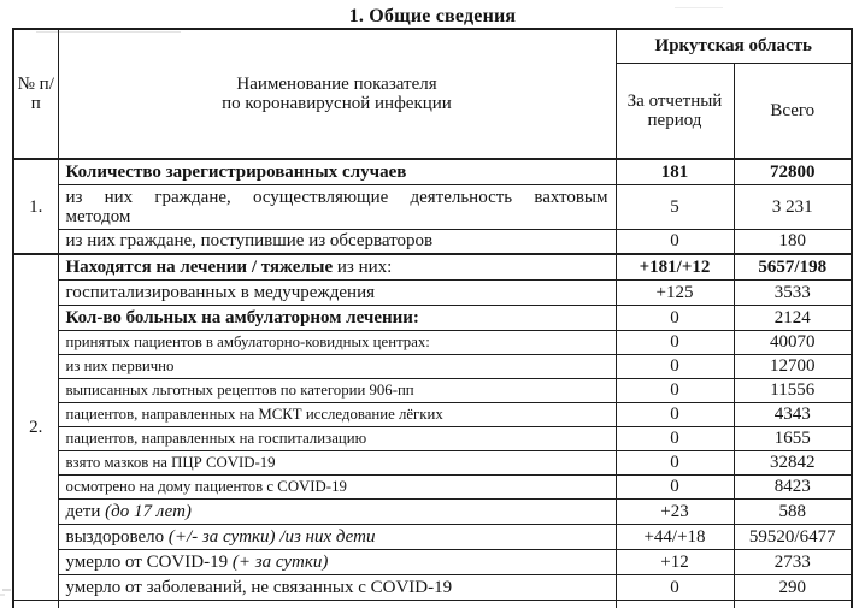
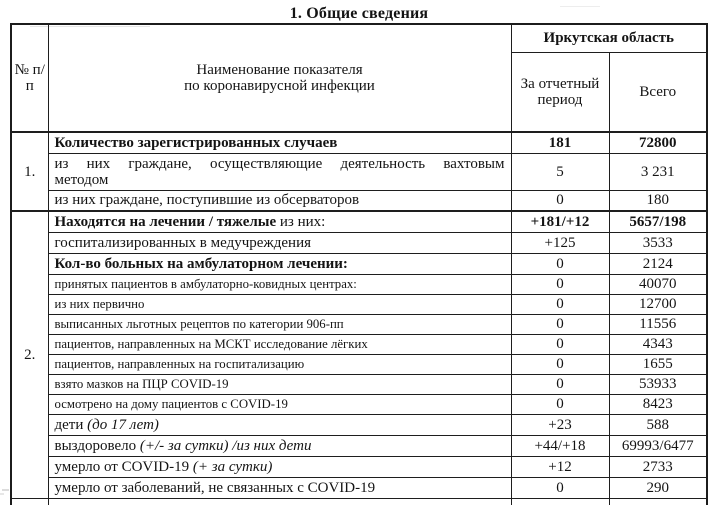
  1. Общие сведения
  № п/п	Наименование показателя по коронавирусной инфекции	Иркутская область
  За отчетный период	Всего
  1.	Количество зарегистрированных случаев	181	72800
  из них граждане, осуществляющие деятельность вахтовым методом	5	3 231
  из них граждане, поступившие из обсерваторов	0	180
  2.	Находятся на лечении / тяжелые из них:	+181/+12	5657/198
  госпитализированных в медучреждения	+125	3533
  Кол-во больных на амбулаторном лечении:	0	2124
  принятых пациентов в амбулаторно-ковидных центрах:	0	40070
  из них первично	0	12700
  выписанных льготных рецептов по категории 906-пп	0	11556
  пациентов, направленных на МСКТ исследование лёгких	0	4343
  пациентов, направленных на госпитализацию	0	1655
- взято мазков на ПЦР COVID-19	0	32842
+ взято мазков на ПЦР COVID-19	0	53933
  осмотрено на дому пациентов с COVID-19	0	8423
  дети (до 17 лет)	+23	588
- выздоровело (+/- за сутки) /из них дети	+44/+18	59520/6477
+ выздоровело (+/- за сутки) /из них дети	+44/+18	69993/6477
  умерло от COVID-19 (+ за сутки)	+12	2733
  умерло от заболеваний, не связанных с COVID-19	0	290
